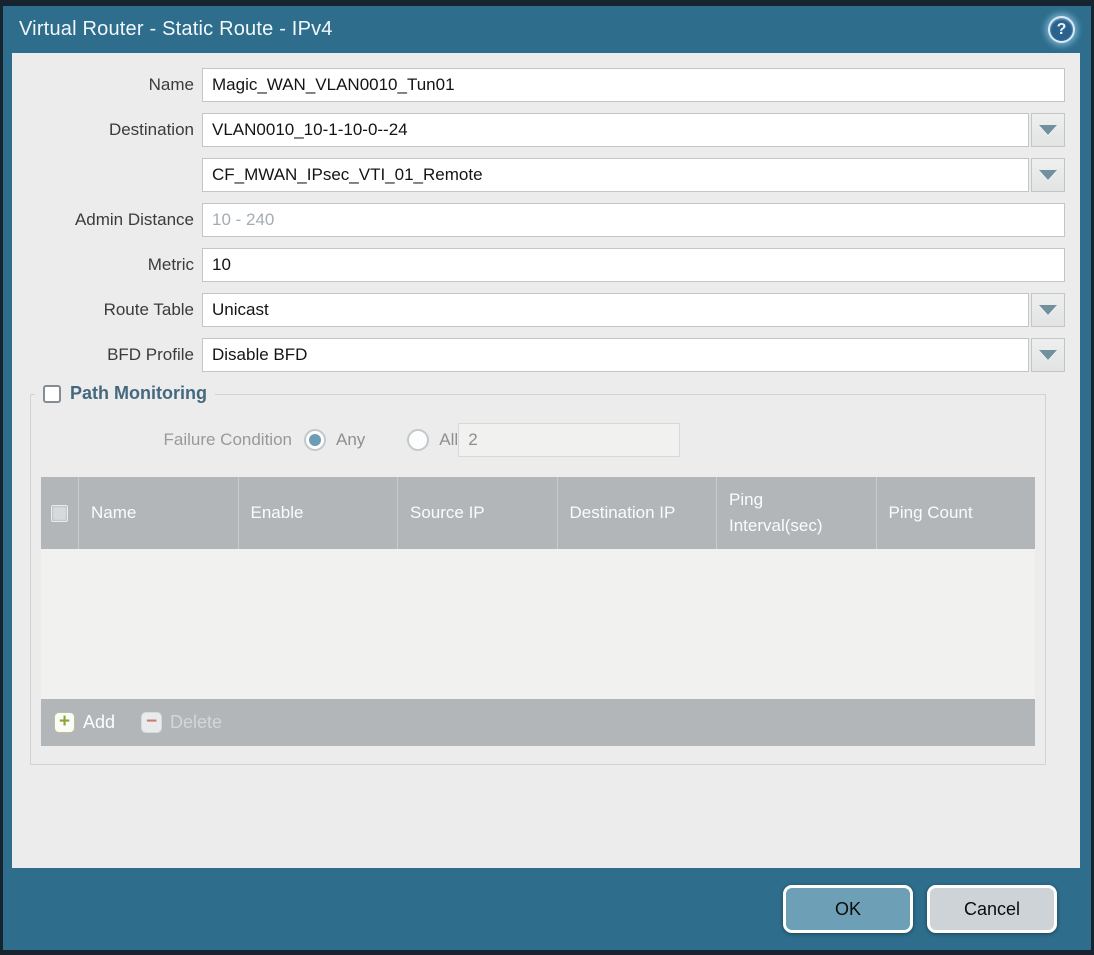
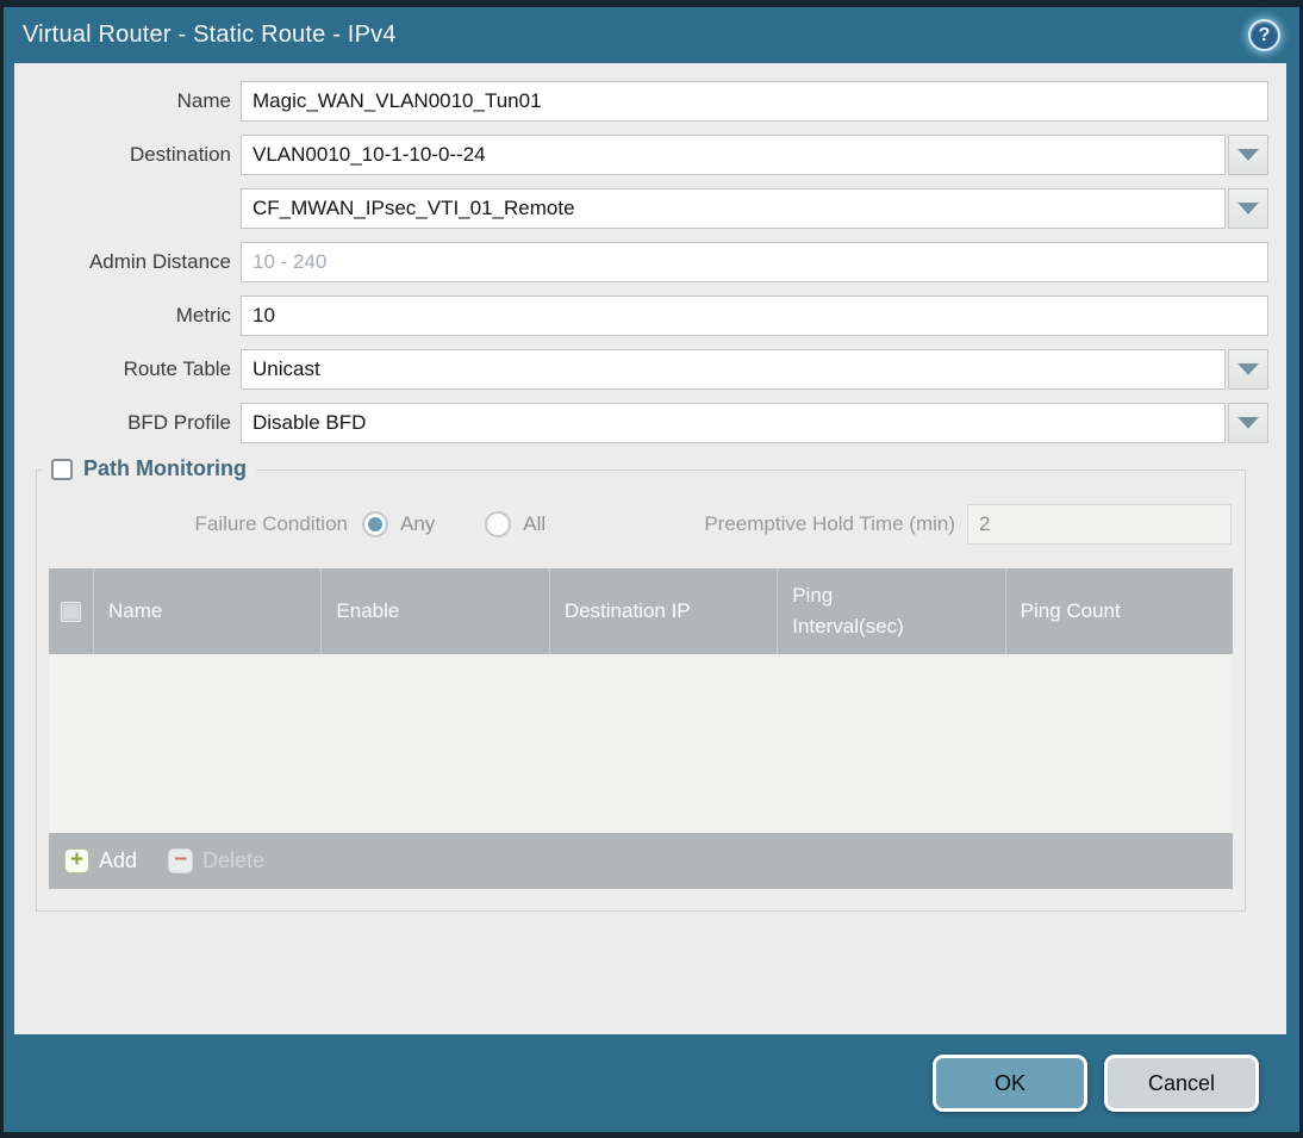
  Virtual Router - Static Route - IPv4
  Name
  Magic_WAN_VLAN0010_Tun01
  Destination
  VLAN0010_10-1-10-0--24
  CF_MWAN_IPsec_VTI_01_Remote
  Admin Distance
  10 - 240
  Metric
  10
  Route Table
  Unicast
  BFD Profile
  Disable BFD
  Path Monitoring
  Failure Condition
  Any
  All
+ Preemptive Hold Time (min)
  2
  Name
  Enable
- Source IP
  Destination IP
  Ping Interval(sec)
  Ping Count
  Add
  Delete
  OK
  Cancel
